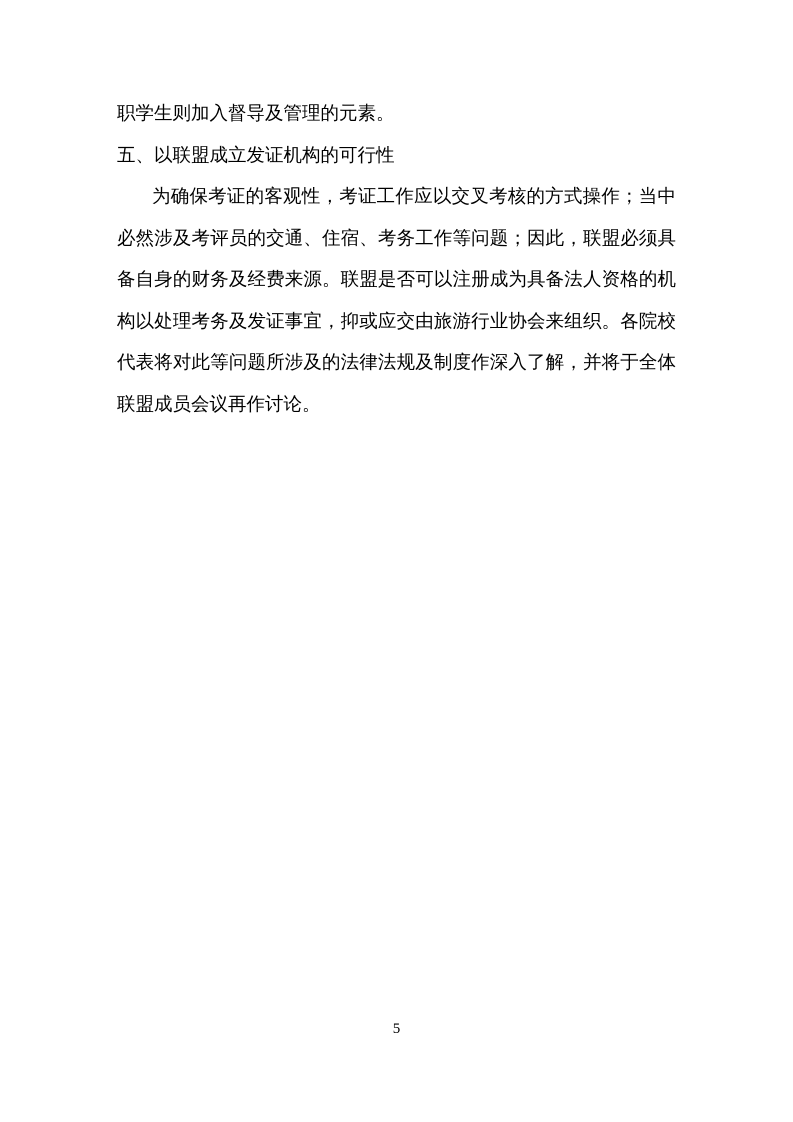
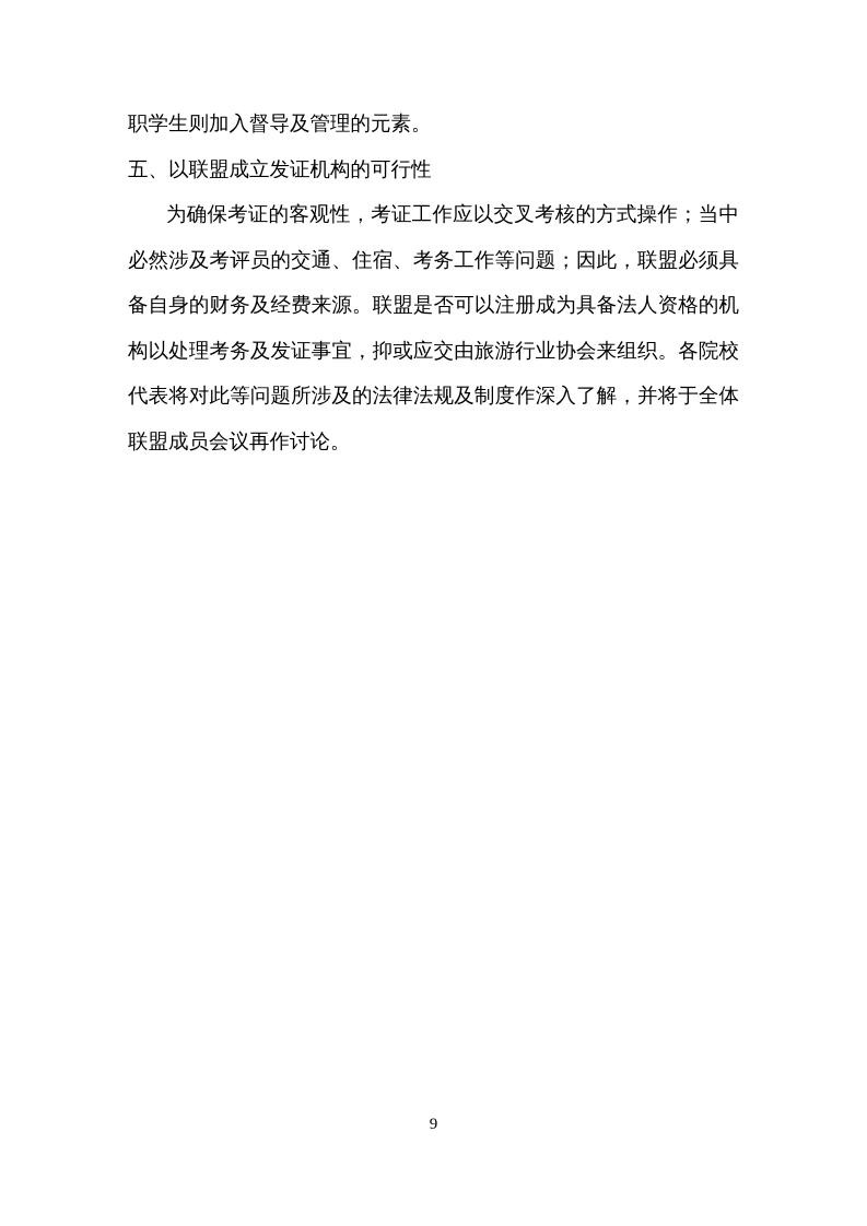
  职学生则加入督导及管理的元素。
  五、以联盟成立发证机构的可行性
  为确保考证的客观性，考证工作应以交叉考核的方式操作；当中
  必然涉及考评员的交通、住宿、考务工作等问题；因此，联盟必须具
  备自身的财务及经费来源。联盟是否可以注册成为具备法人资格的机
  构以处理考务及发证事宜，抑或应交由旅游行业协会来组织。各院校
  代表将对此等问题所涉及的法律法规及制度作深入了解，并将于全体
  联盟成员会议再作讨论。
- 5
+ 9
